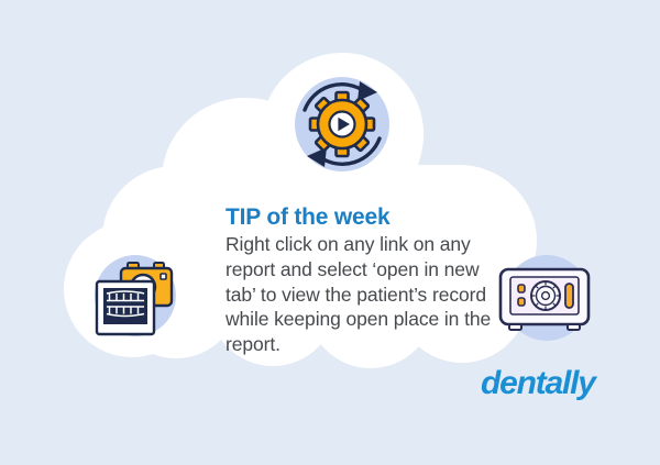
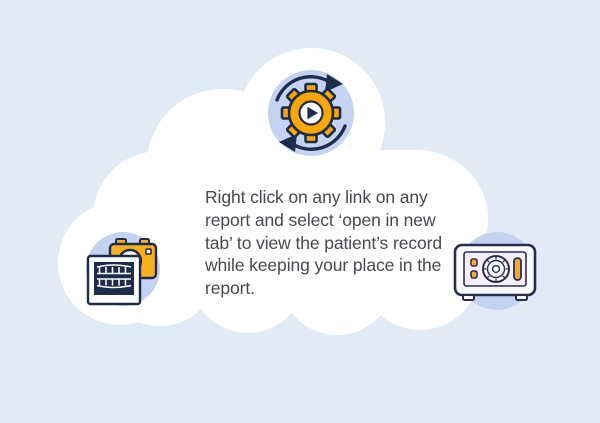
- TIP of the week
- Right click on any link on any report and select ‘open in new tab’ to view the patient’s record while keeping open place in the report.
+ Right click on any link on any report and select ‘open in new tab’ to view the patient’s record while keeping your place in the report.
- dentally
